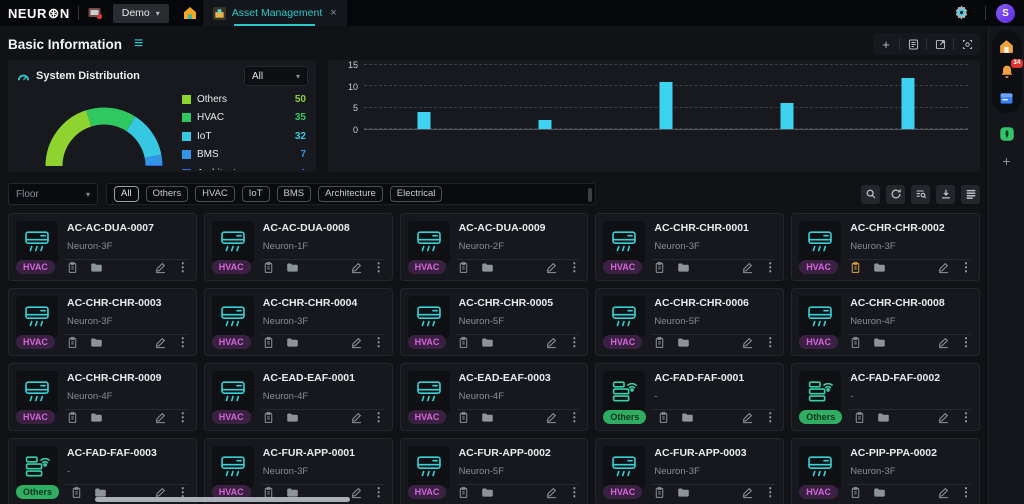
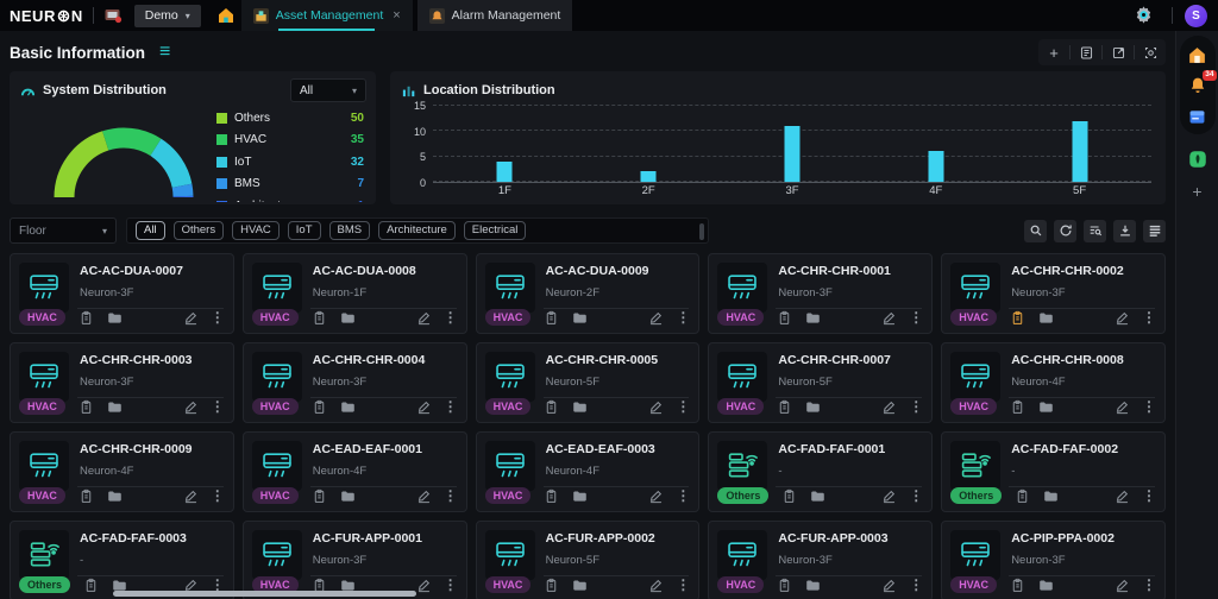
  NEUR
  N
  Demo
  ▾
  Asset Management
  ×
+ Alarm Management
  S
  Basic Information
  ≡
  +
  System Distribution
  All
  ▾
  Others
  50
  HVAC
  35
  IoT
  32
  BMS
  7
+ Location Distribution
+ 1F
+ 2F
+ 3F
+ 4F
+ 5F
  0
  5
  10
  15
  Floor
  ▾
  All
  Others
  HVAC
  IoT
  BMS
  Architecture
  Electrical
  AC-AC-DUA-0007
  Neuron-3F
  HVAC
  ⋮
  AC-AC-DUA-0008
  Neuron-1F
  HVAC
  ⋮
  AC-AC-DUA-0009
  Neuron-2F
  HVAC
  ⋮
  AC-CHR-CHR-0001
  Neuron-3F
  HVAC
  ⋮
  AC-CHR-CHR-0002
  Neuron-3F
  HVAC
  ⋮
  AC-CHR-CHR-0003
  Neuron-3F
  HVAC
  ⋮
  AC-CHR-CHR-0004
  Neuron-3F
  HVAC
  ⋮
  AC-CHR-CHR-0005
  Neuron-5F
  HVAC
  ⋮
- AC-CHR-CHR-0006
+ AC-CHR-CHR-0007
  Neuron-5F
  HVAC
  ⋮
  AC-CHR-CHR-0008
  Neuron-4F
  HVAC
  ⋮
  AC-CHR-CHR-0009
  Neuron-4F
  HVAC
  ⋮
  AC-EAD-EAF-0001
  Neuron-4F
  HVAC
  ⋮
  AC-EAD-EAF-0003
  Neuron-4F
  HVAC
  ⋮
  AC-FAD-FAF-0001
  -
  Others
  ⋮
  AC-FAD-FAF-0002
  -
  Others
  ⋮
  AC-FAD-FAF-0003
  -
  Others
  ⋮
  AC-FUR-APP-0001
  Neuron-3F
  HVAC
  ⋮
  AC-FUR-APP-0002
  Neuron-5F
  HVAC
  ⋮
  AC-FUR-APP-0003
  Neuron-3F
  HVAC
  ⋮
  AC-PIP-PPA-0002
  Neuron-3F
  HVAC
  ⋮
  +
